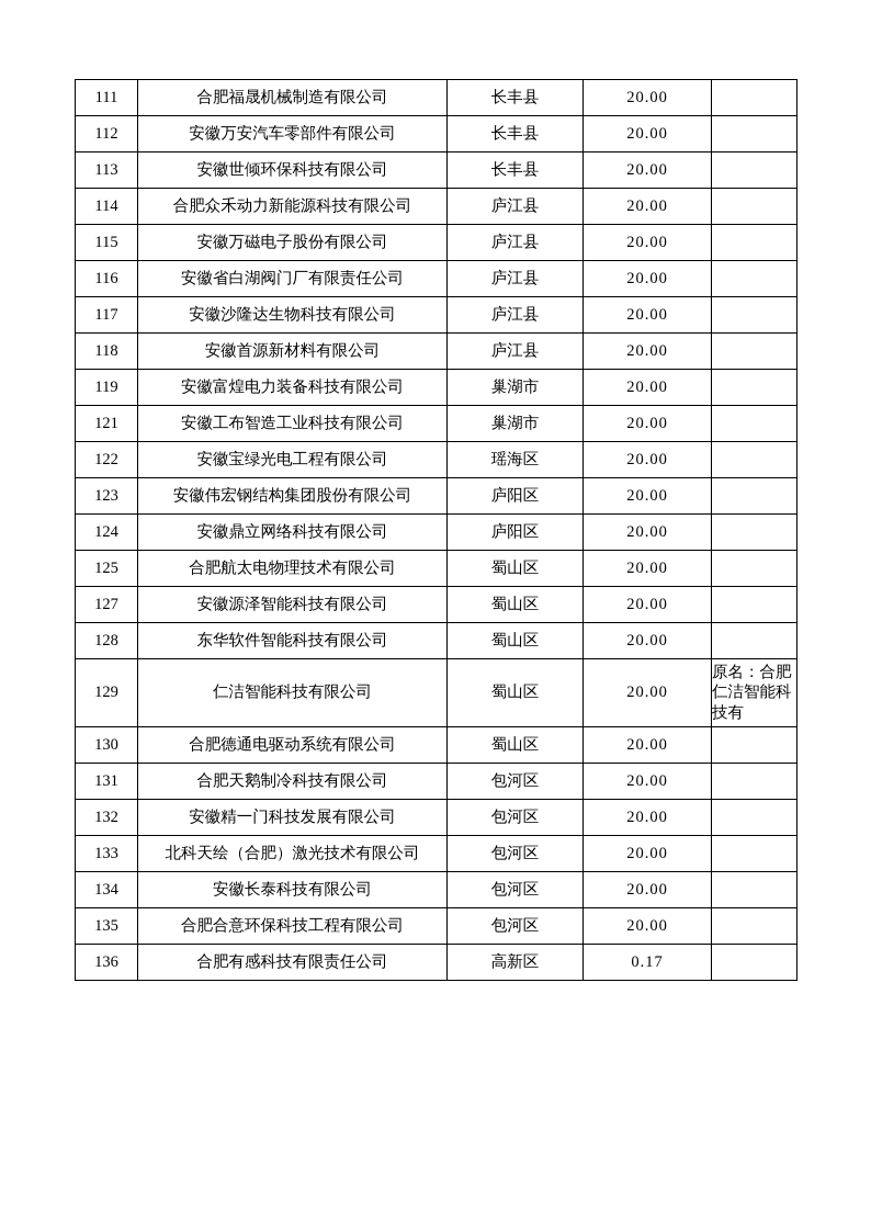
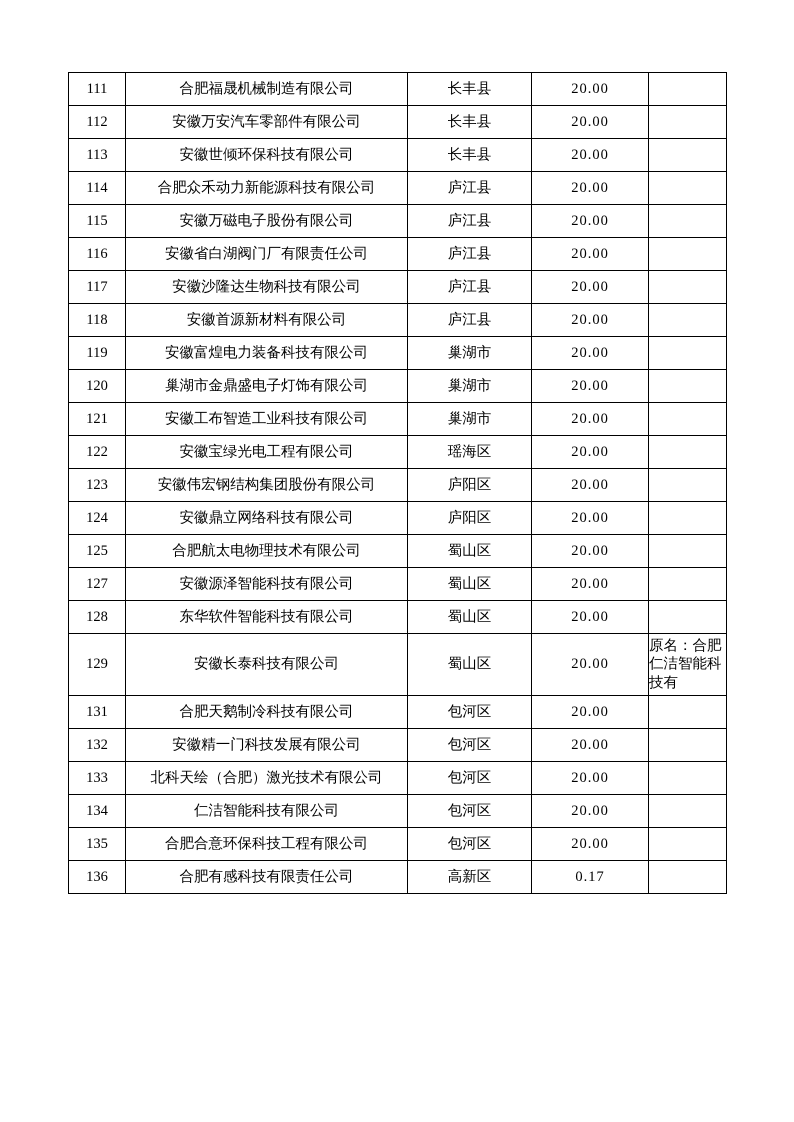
  111	合肥福晟机械制造有限公司	长丰县	20.00
  112	安徽万安汽车零部件有限公司	长丰县	20.00
  113	安徽世倾环保科技有限公司	长丰县	20.00
  114	合肥众禾动力新能源科技有限公司	庐江县	20.00
  115	安徽万磁电子股份有限公司	庐江县	20.00
  116	安徽省白湖阀门厂有限责任公司	庐江县	20.00
  117	安徽沙隆达生物科技有限公司	庐江县	20.00
  118	安徽首源新材料有限公司	庐江县	20.00
  119	安徽富煌电力装备科技有限公司	巢湖市	20.00
+ 120	巢湖市金鼎盛电子灯饰有限公司	巢湖市	20.00
  121	安徽工布智造工业科技有限公司	巢湖市	20.00
  122	安徽宝绿光电工程有限公司	瑶海区	20.00
  123	安徽伟宏钢结构集团股份有限公司	庐阳区	20.00
  124	安徽鼎立网络科技有限公司	庐阳区	20.00
  125	合肥航太电物理技术有限公司	蜀山区	20.00
  127	安徽源泽智能科技有限公司	蜀山区	20.00
  128	东华软件智能科技有限公司	蜀山区	20.00
- 129	仁洁智能科技有限公司	蜀山区	20.00	原名：合肥仁洁智能科技有
+ 129	安徽长泰科技有限公司	蜀山区	20.00	原名：合肥仁洁智能科技有
- 130	合肥德通电驱动系统有限公司	蜀山区	20.00
  131	合肥天鹅制冷科技有限公司	包河区	20.00
  132	安徽精一门科技发展有限公司	包河区	20.00
  133	北科天绘（合肥）激光技术有限公司	包河区	20.00
- 134	安徽长泰科技有限公司	包河区	20.00
+ 134	仁洁智能科技有限公司	包河区	20.00
  135	合肥合意环保科技工程有限公司	包河区	20.00
  136	合肥有感科技有限责任公司	高新区	0.17
